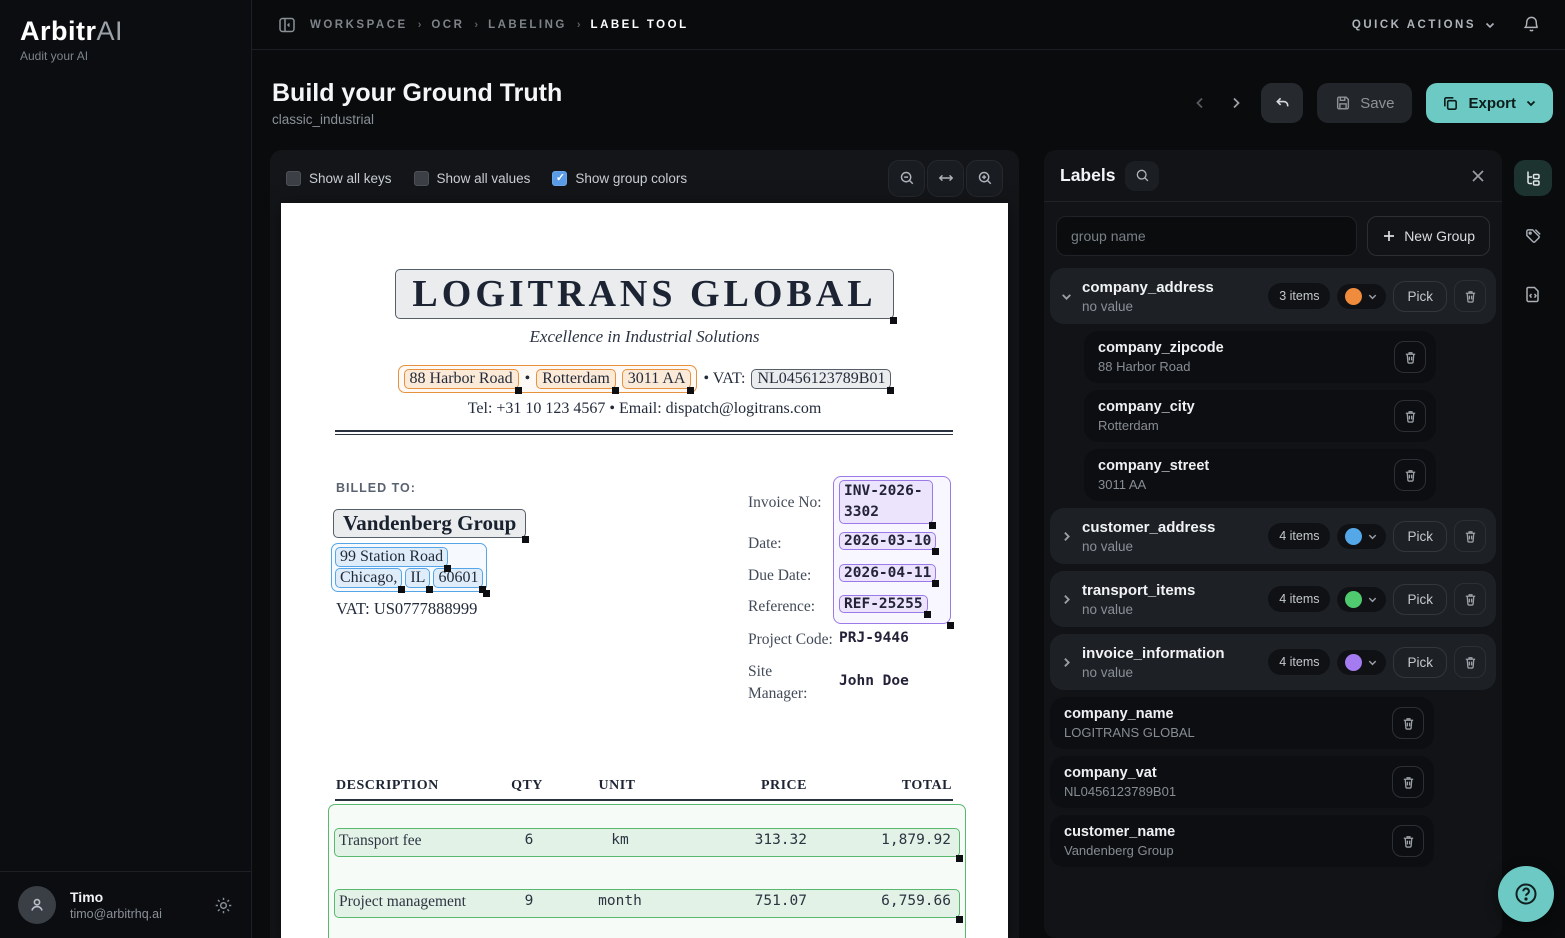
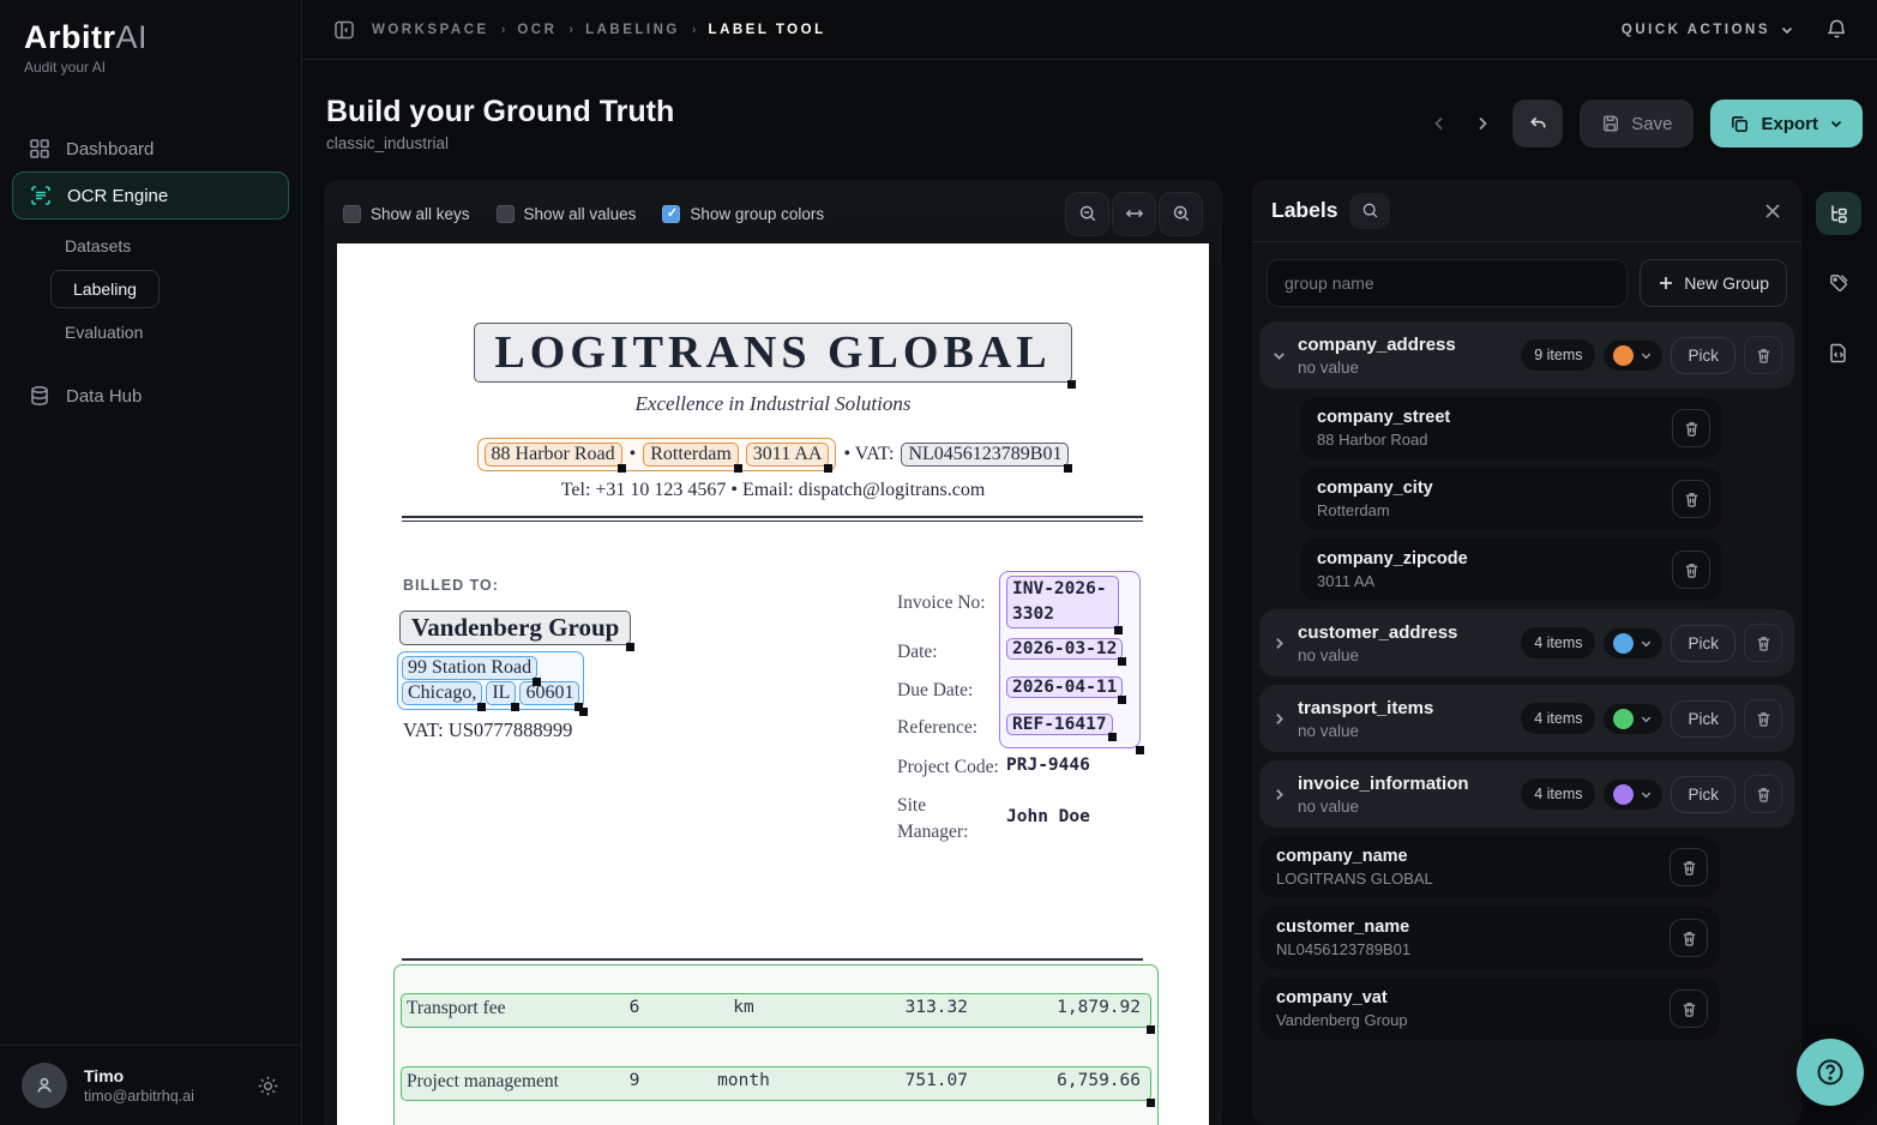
  ArbitrAI
  Audit your AI
+ Dashboard
+ OCR Engine
+ Datasets
+ Labeling
+ Evaluation
+ Data Hub
  Timo
  timo@arbitrhq.ai
  WORKSPACE
  ›
  OCR
  ›
  LABELING
  ›
  LABEL TOOL
  QUICK ACTIONS
  Build your Ground Truth
  classic_industrial
  Save
  Export
  Show all keys
  Show all values
  Show group colors
  LOGITRANS GLOBAL
  Excellence in Industrial Solutions
  88 Harbor Road
  •
  Rotterdam
  3011 AA
  • VAT:
  NL0456123789B01
  Tel: +31 10 123 4567 • Email: dispatch@logitrans.com
  BILLED TO:
  Vandenberg Group
  99 Station Road
  Chicago,
  IL
  60601
  VAT: US0777888999
  Invoice No:
  INV-2026-3302
  Date:
- 2026-03-10
+ 2026-03-12
  Due Date:
  2026-04-11
  Reference:
- REF-25255
+ REF-16417
  Project Code:
  PRJ-9446
  Site
  Manager:
  John Doe
- DESCRIPTION
- QTY
- UNIT
- PRICE
- TOTAL
  Transport fee
  6
  km
  313.32
  1,879.92
  Project management
  9
  month
  751.07
  6,759.66
  Labels
  group name
  New Group
  company_address
  no value
- 3 items
+ 9 items
  Pick
- company_zipcode
+ company_street
  88 Harbor Road
  company_city
  Rotterdam
- company_street
+ company_zipcode
  3011 AA
  customer_address
  no value
  4 items
  Pick
  transport_items
  no value
  4 items
  Pick
  invoice_information
  no value
  4 items
  Pick
  company_name
  LOGITRANS GLOBAL
- company_vat
+ customer_name
  NL0456123789B01
- customer_name
+ company_vat
  Vandenberg Group
